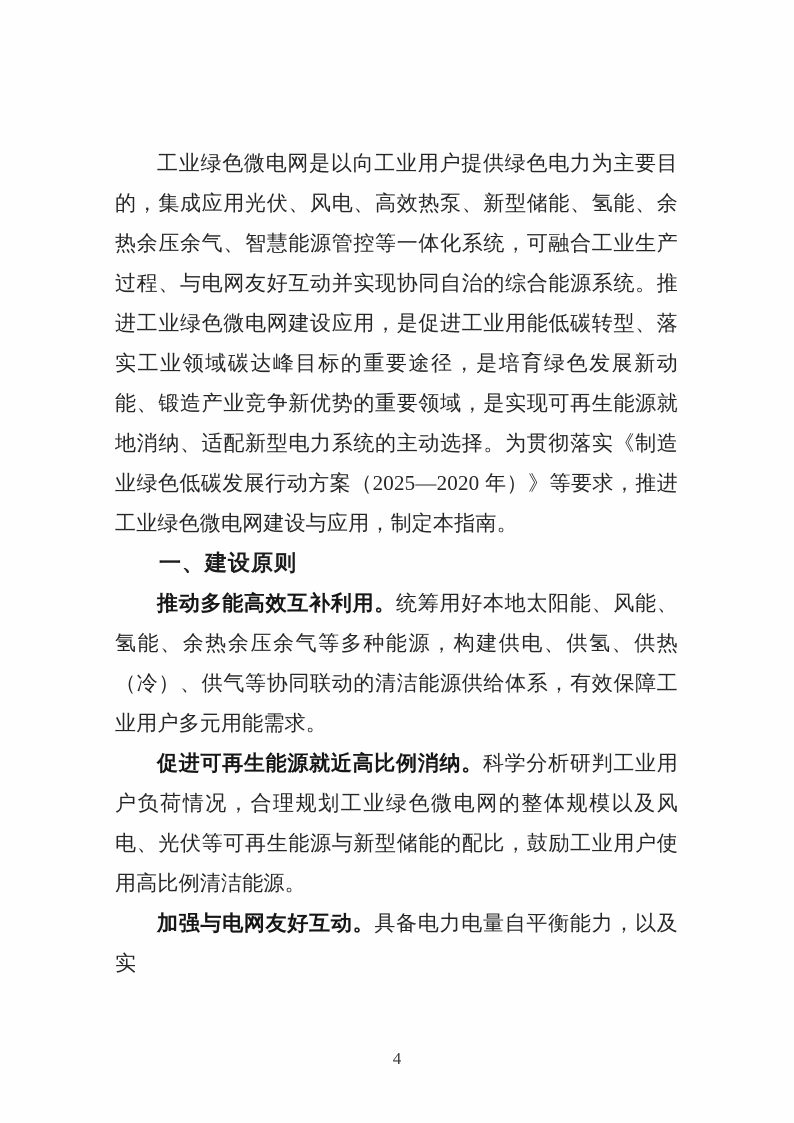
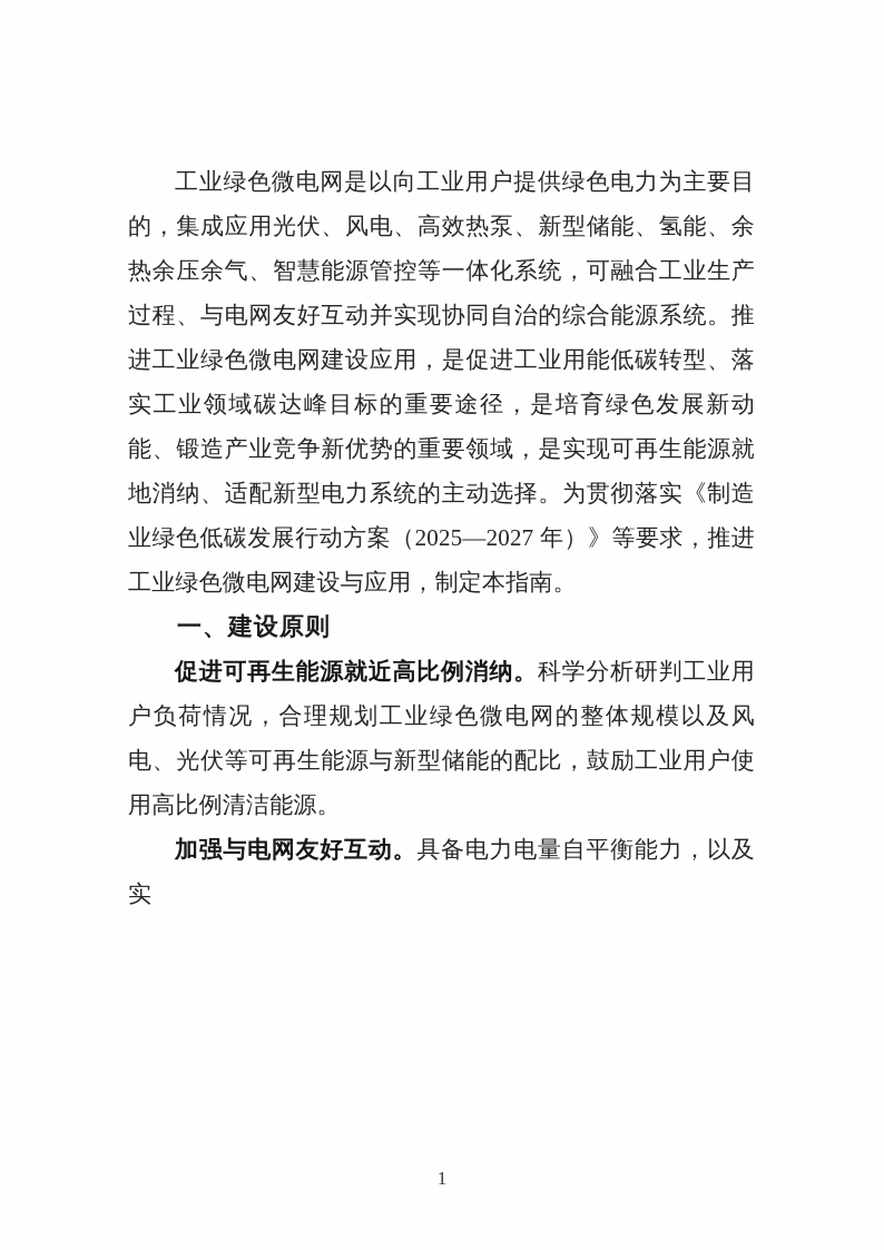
- 工业绿色微电网是以向工业用户提供绿色电力为主要目的，集成应用光伏、风电、高效热泵、新型储能、氢能、余热余压余气、智慧能源管控等一体化系统，可融合工业生产过程、与电网友好互动并实现协同自治的综合能源系统。推进工业绿色微电网建设应用，是促进工业用能低碳转型、落实工业领域碳达峰目标的重要途径，是培育绿色发展新动能、锻造产业竞争新优势的重要领域，是实现可再生能源就地消纳、适配新型电力系统的主动选择。为贯彻落实《制造业绿色低碳发展行动方案（2025—2020 年）》等要求，推进工业绿色微电网建设与应用，制定本指南。
+ 工业绿色微电网是以向工业用户提供绿色电力为主要目的，集成应用光伏、风电、高效热泵、新型储能、氢能、余热余压余气、智慧能源管控等一体化系统，可融合工业生产过程、与电网友好互动并实现协同自治的综合能源系统。推进工业绿色微电网建设应用，是促进工业用能低碳转型、落实工业领域碳达峰目标的重要途径，是培育绿色发展新动能、锻造产业竞争新优势的重要领域，是实现可再生能源就地消纳、适配新型电力系统的主动选择。为贯彻落实《制造业绿色低碳发展行动方案（2025—2027 年）》等要求，推进工业绿色微电网建设与应用，制定本指南。
  一、建设原则
- 推动多能高效互补利用。统筹用好本地太阳能、风能、氢能、余热余压余气等多种能源，构建供电、供氢、供热（冷）、供气等协同联动的清洁能源供给体系，有效保障工业用户多元用能需求。
  促进可再生能源就近高比例消纳。科学分析研判工业用户负荷情况，合理规划工业绿色微电网的整体规模以及风电、光伏等可再生能源与新型储能的配比，鼓励工业用户使用高比例清洁能源。
  加强与电网友好互动。具备电力电量自平衡能力，以及实
- 4
+ 1
